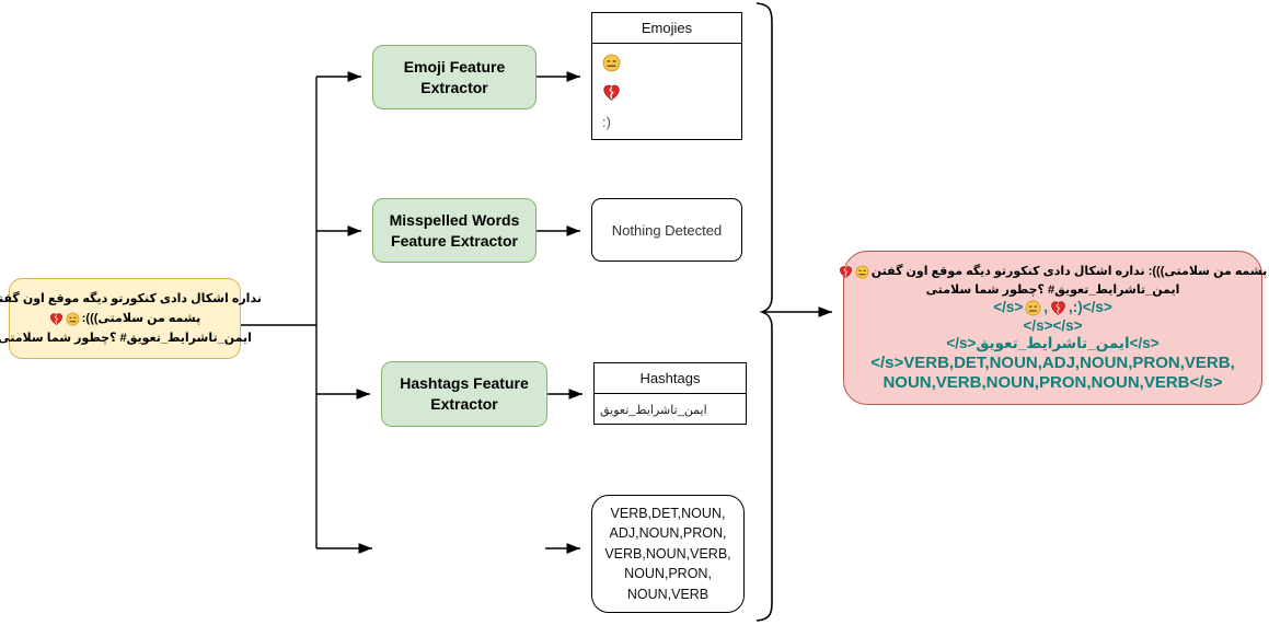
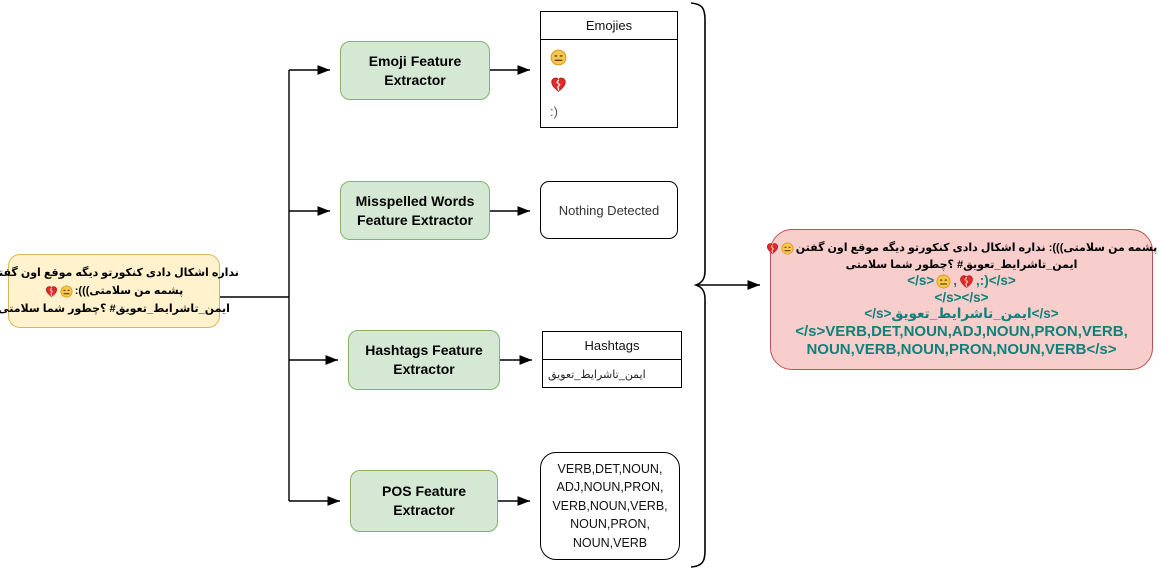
  گفت ‎اون ‎موقع ‎دیگه ‎کنکورتو ‎دادی ‎اشکال ‎نداره
  :(((‎سلامتی ‎من ‎پشمه
  سلامتی ‎شما ‎چطور؟ #‎تعویق_‎تاشرایط_‎ایمن
  Emoji Feature Extractor
  Misspelled Words Feature Extractor
  Hashtags Feature Extractor
+ POS Feature Extractor
  Emojies
  :)
  Nothing Detected
  Hashtags
  تعویق_‎تاشرایط_‎ایمن
  VERB,DET,NOUN,
  ADJ,NOUN,PRON,
  VERB,NOUN,VERB,
  NOUN,PRON,
  NOUN,VERB
  گفتن ‎اون ‎موقع ‎دیگه ‎کنکورتو ‎دادی ‎اشکال ‎نداره ‎:(((‎سلامتی ‎من ‎پشمه
  سلامتی ‎شما ‎چطور؟ #‎تعویق_‎تاشرایط_‎ایمن
  </s>
  ,
  ,:)</s>
  </s></s>
  </s>‎تعویق_‎تاشرایط_‎ایمن</s>
  </s>VERB,DET,NOUN,ADJ,NOUN,PRON,VERB,
  NOUN,VERB,NOUN,PRON,NOUN,VERB</s>
